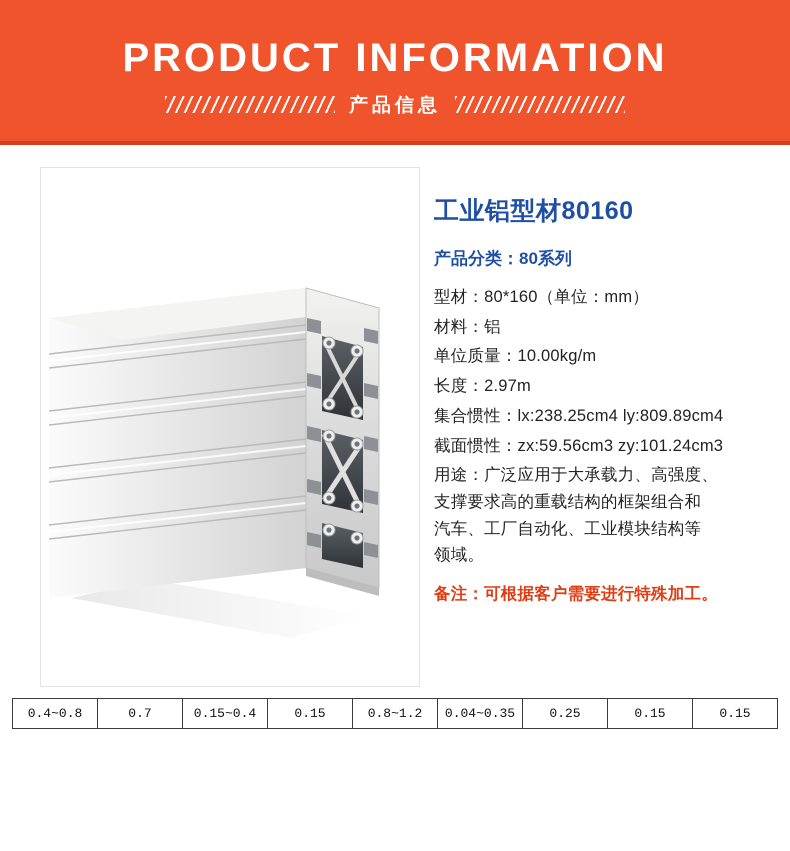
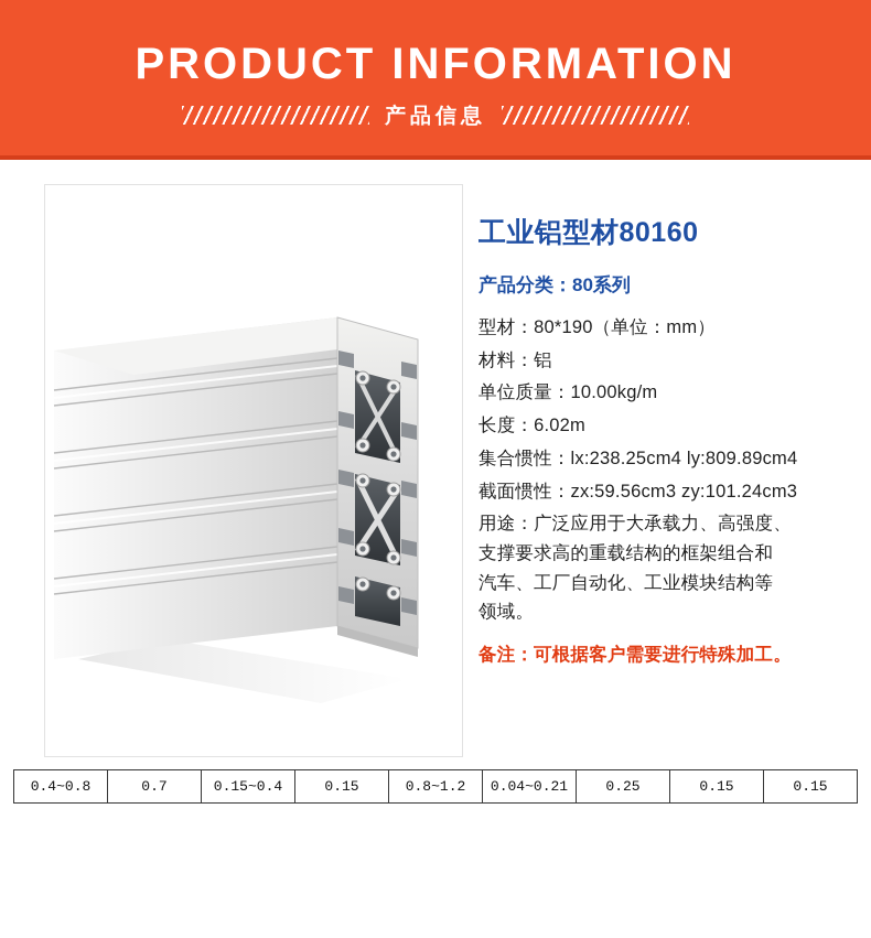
  PRODUCT INFORMATION
  产品信息
  工业铝型材80160
  产品分类：80系列
- 型材：80*160（单位：mm）
+ 型材：80*190（单位：mm）
  材料：铝
  单位质量：10.00kg/m
- 长度：2.97m
+ 长度：6.02m
  集合惯性：lx:238.25cm4 ly:809.89cm4
  截面惯性：zx:59.56cm3 zy:101.24cm3
  用途：广泛应用于大承载力、高强度、
  支撑要求高的重载结构的框架组合和
  汽车、工厂自动化、工业模块结构等
  领域。
  备注：可根据客户需要进行特殊加工。
- 0.4~0.8	0.7	0.15~0.4	0.15	0.8~1.2	0.04~0.35	0.25	0.15	0.15
+ 0.4~0.8	0.7	0.15~0.4	0.15	0.8~1.2	0.04~0.21	0.25	0.15	0.15
